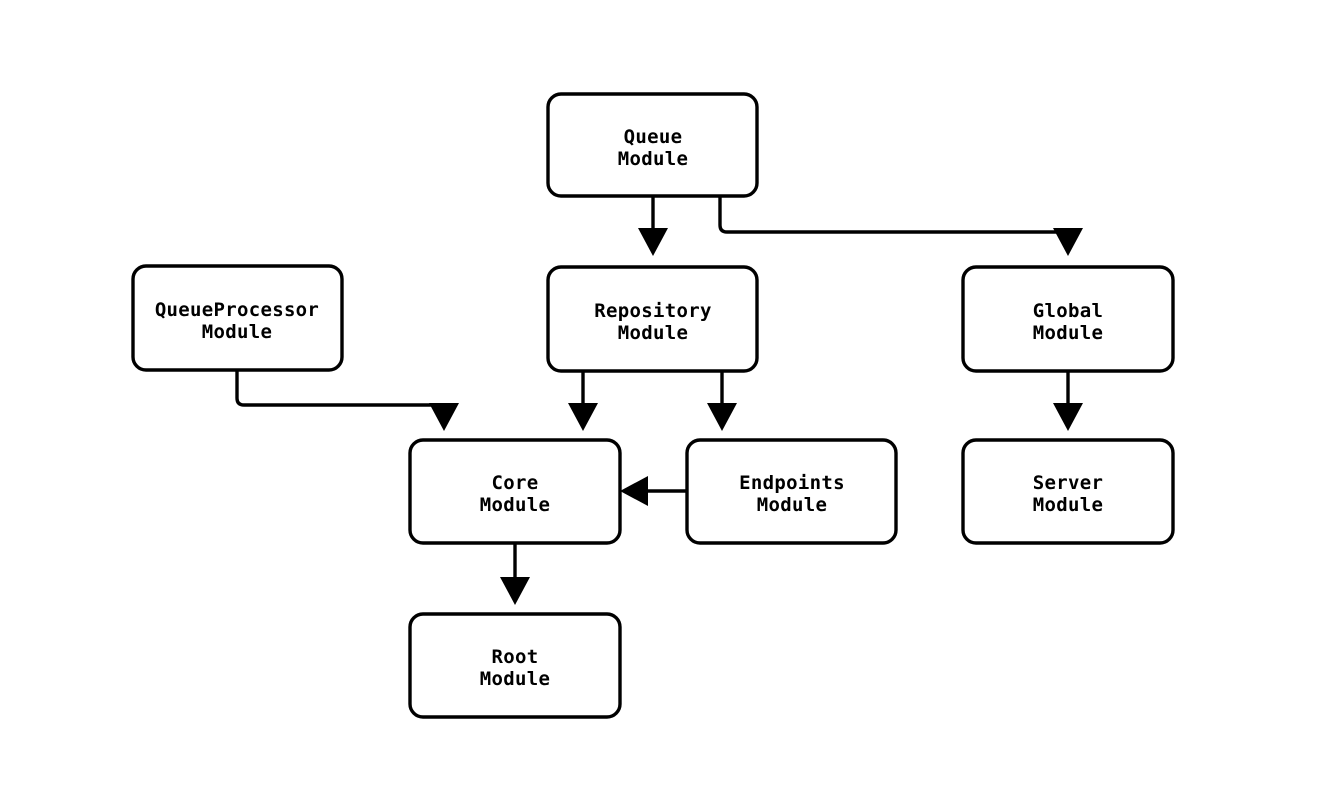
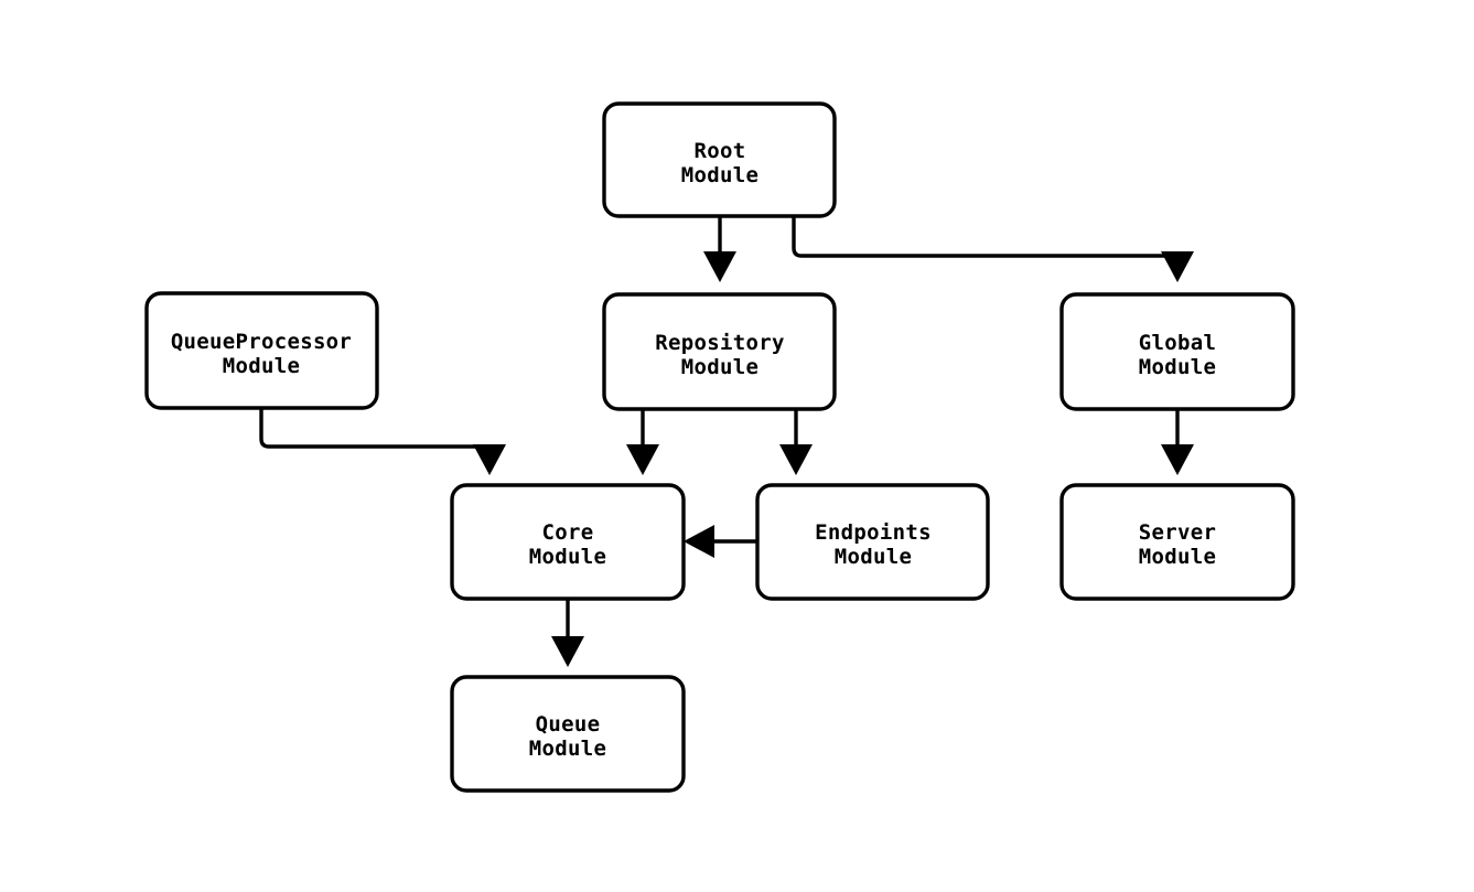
- Queue
+ Root
  Module
  QueueProcessor
  Module
  Repository
  Module
  Global
  Module
  Core
  Module
  Endpoints
  Module
  Server
  Module
- Root
+ Queue
  Module
